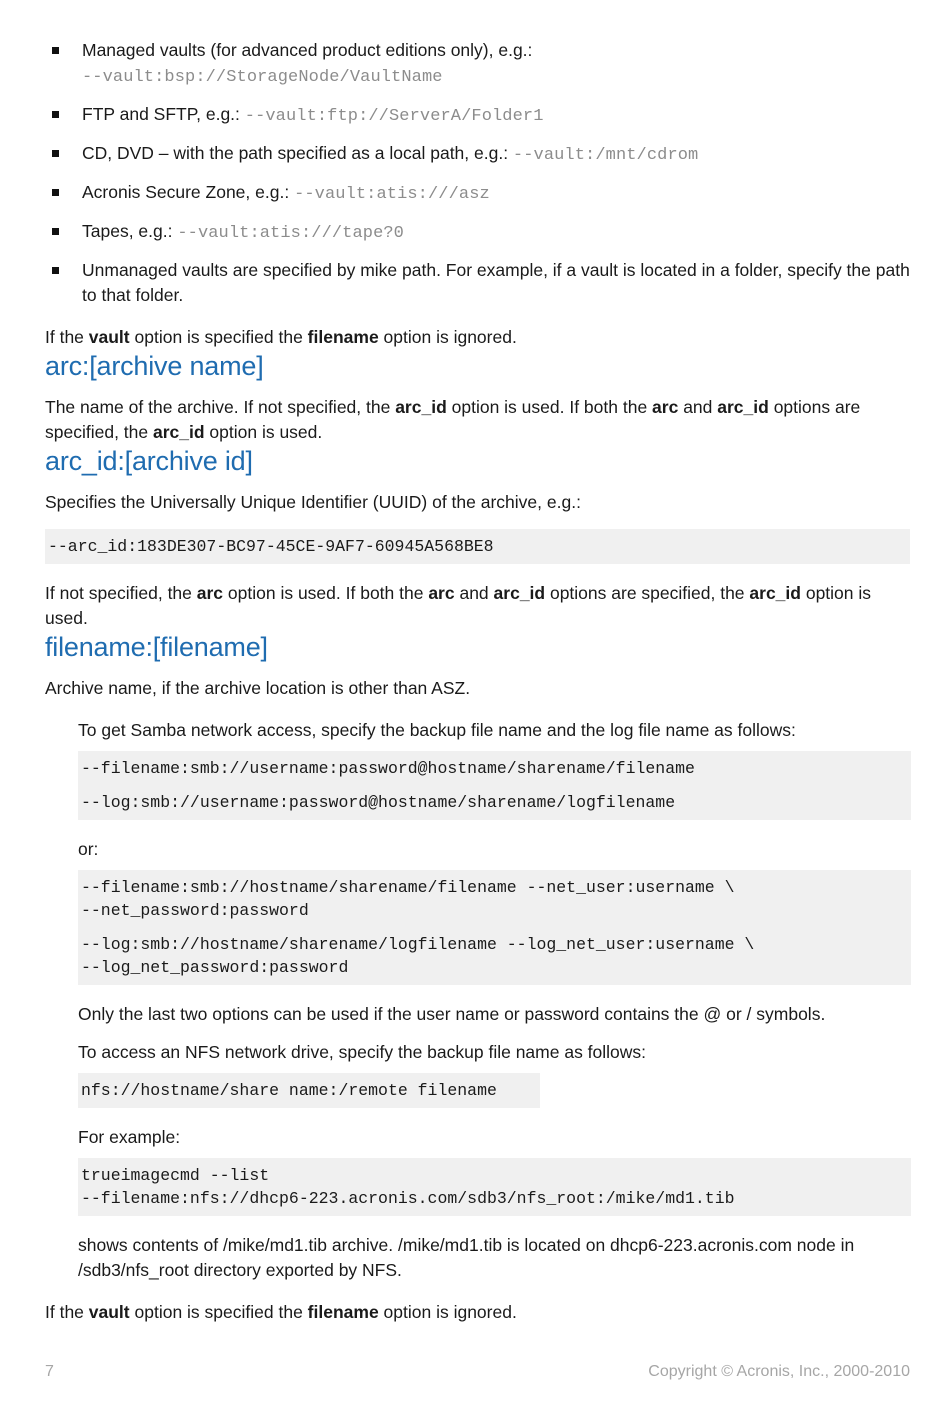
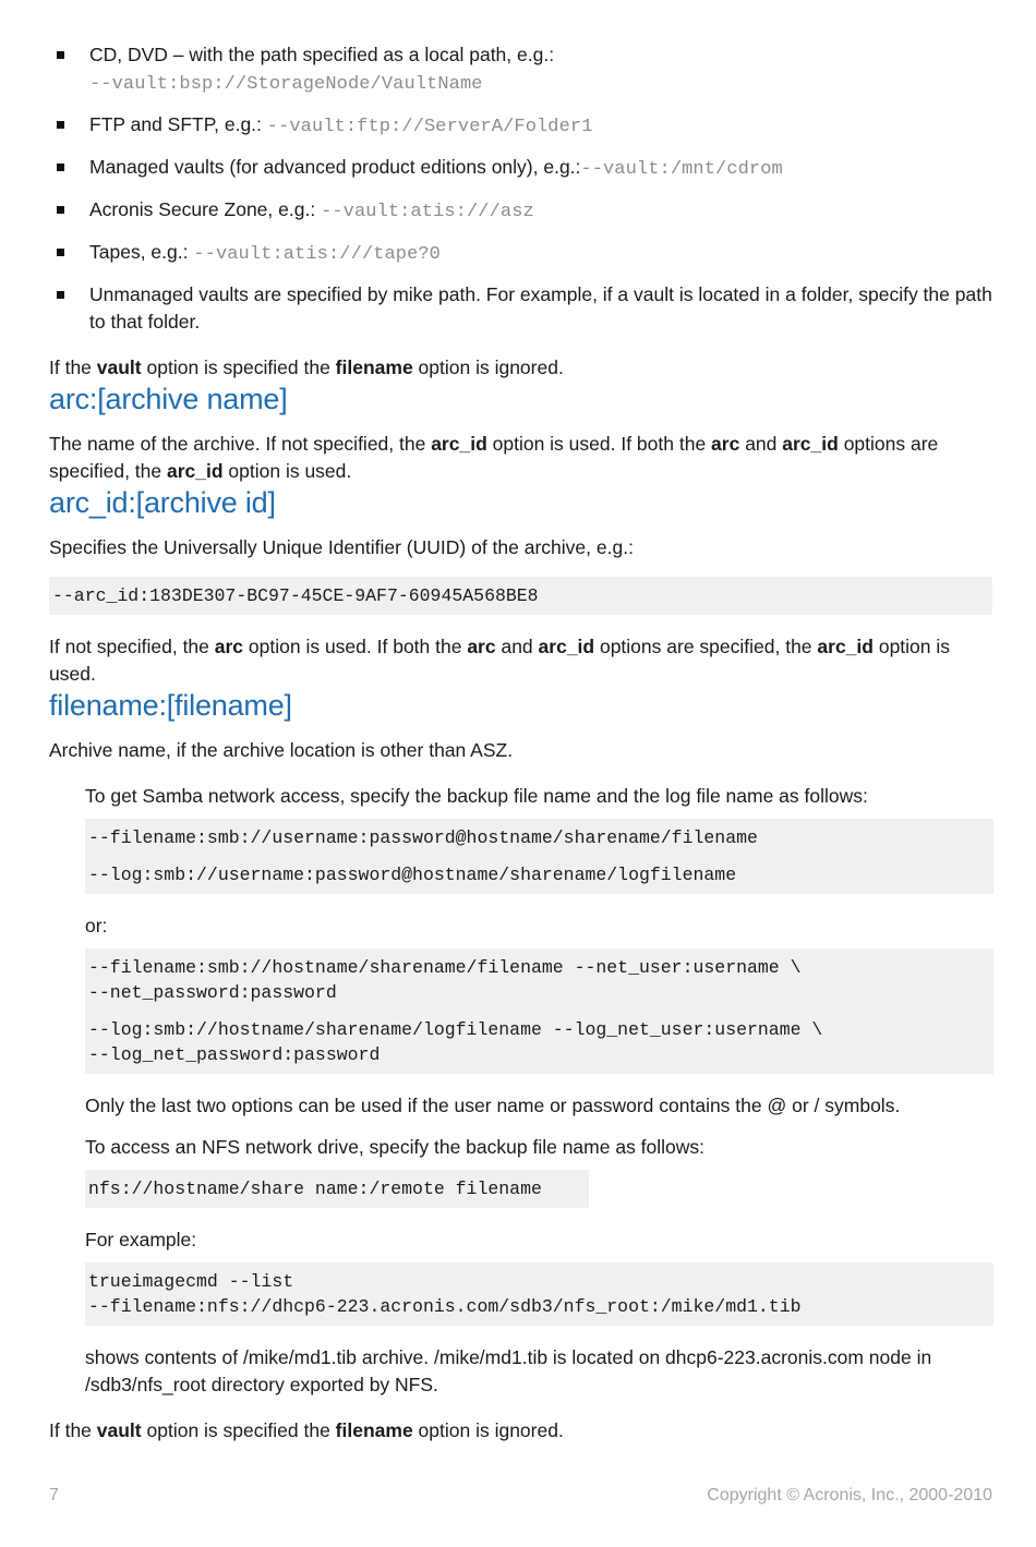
- Managed vaults (for advanced product editions only), e.g.:
+ CD, DVD – with the path specified as a local path, e.g.:
  --vault:bsp://StorageNode/VaultName
  FTP and SFTP, e.g.: --vault:ftp://ServerA/Folder1
- CD, DVD – with the path specified as a local path, e.g.: --vault:/mnt/cdrom
+ Managed vaults (for advanced product editions only), e.g.:--vault:/mnt/cdrom
  Acronis Secure Zone, e.g.: --vault:atis:///asz
  Tapes, e.g.: --vault:atis:///tape?0
  Unmanaged vaults are specified by mike path. For example, if a vault is located in a folder, specify the path to that folder.
  If the vault option is specified the filename option is ignored.
  arc:[archive name]
  The name of the archive. If not specified, the arc_id option is used. If both the arc and arc_id options are specified, the arc_id option is used.
  arc_id:[archive id]
  Specifies the Universally Unique Identifier (UUID) of the archive, e.g.:
  --arc_id:183DE307-BC97-45CE-9AF7-60945A568BE8
  If not specified, the arc option is used. If both the arc and arc_id options are specified, the arc_id option is used.
  filename:[filename]
  Archive name, if the archive location is other than ASZ.
  To get Samba network access, specify the backup file name and the log file name as follows:
  --filename:smb://username:password@hostname/sharename/filename--log:smb://username:password@hostname/sharename/logfilename
  or:
  --filename:smb://hostname/sharename/filename --net_user:username \ --net_password:password--log:smb://hostname/sharename/logfilename --log_net_user:username \ --log_net_password:password
  Only the last two options can be used if the user name or password contains the @ or / symbols.
  To access an NFS network drive, specify the backup file name as follows:
  nfs://hostname/share name:/remote filename
  For example:
  trueimagecmd --list --filename:nfs://dhcp6-223.acronis.com/sdb3/nfs_root:/mike/md1.tib
  shows contents of /mike/md1.tib archive. /mike/md1.tib is located on dhcp6-223.acronis.com node in /sdb3/nfs_root directory exported by NFS.
  If the vault option is specified the filename option is ignored.
  7
  Copyright © Acronis, Inc., 2000-2010
